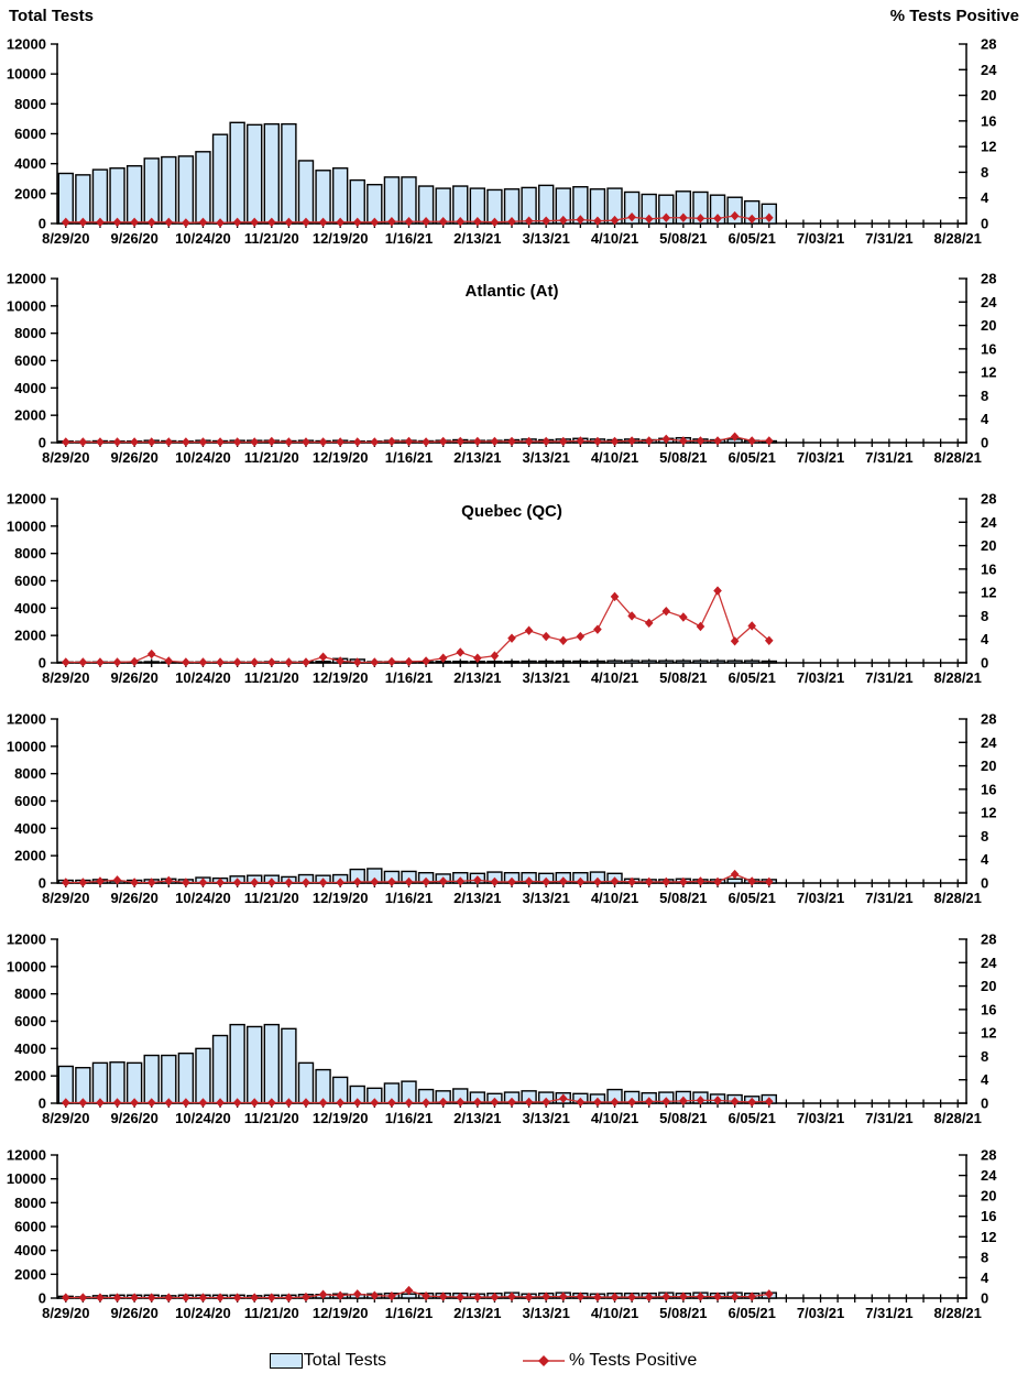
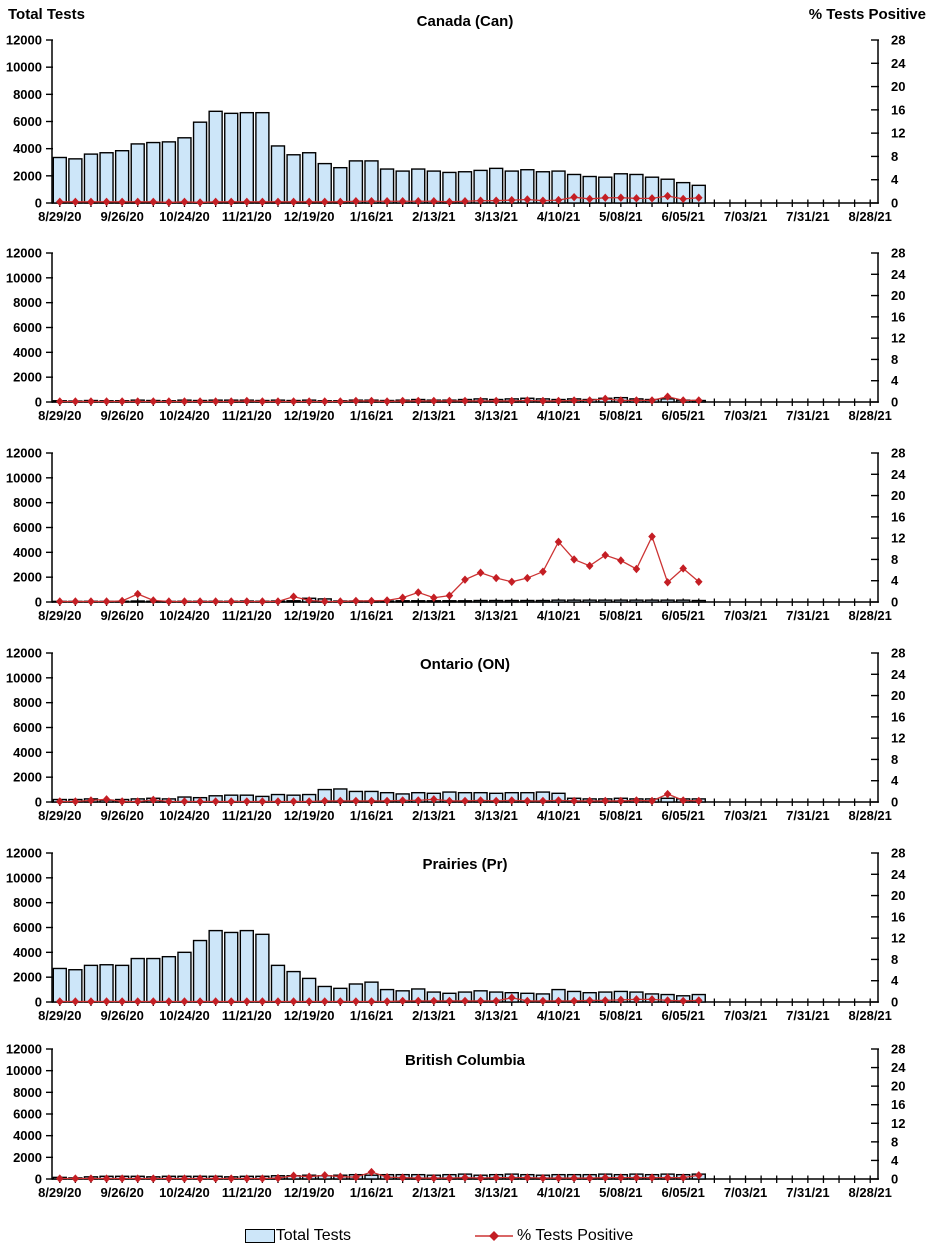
  Total Tests
  % Tests Positive
+ Canada (Can)
  0
  2000
  4000
  6000
  8000
  10000
  12000
  0
  4
  8
  12
  16
  20
  24
  28
  8/29/20
  9/26/20
  10/24/20
  11/21/20
  12/19/20
  1/16/21
  2/13/21
  3/13/21
  4/10/21
  5/08/21
  6/05/21
  7/03/21
  7/31/21
  8/28/21
- Atlantic (At)
  0
  2000
  4000
  6000
  8000
  10000
  12000
  0
  4
  8
  12
  16
  20
  24
  28
  8/29/20
  9/26/20
  10/24/20
  11/21/20
  12/19/20
  1/16/21
  2/13/21
  3/13/21
  4/10/21
  5/08/21
  6/05/21
  7/03/21
  7/31/21
  8/28/21
- Quebec (QC)
  0
  2000
  4000
  6000
  8000
  10000
  12000
  0
  4
  8
  12
  16
  20
  24
  28
  8/29/20
  9/26/20
  10/24/20
  11/21/20
  12/19/20
  1/16/21
  2/13/21
  3/13/21
  4/10/21
  5/08/21
  6/05/21
  7/03/21
  7/31/21
  8/28/21
+ Ontario (ON)
  0
  2000
  4000
  6000
  8000
  10000
  12000
  0
  4
  8
  12
  16
  20
  24
  28
  8/29/20
  9/26/20
  10/24/20
  11/21/20
  12/19/20
  1/16/21
  2/13/21
  3/13/21
  4/10/21
  5/08/21
  6/05/21
  7/03/21
  7/31/21
  8/28/21
+ Prairies (Pr)
  0
  2000
  4000
  6000
  8000
  10000
  12000
  0
  4
  8
  12
  16
  20
  24
  28
  8/29/20
  9/26/20
  10/24/20
  11/21/20
  12/19/20
  1/16/21
  2/13/21
  3/13/21
  4/10/21
  5/08/21
  6/05/21
  7/03/21
  7/31/21
  8/28/21
+ British Columbia
  0
  2000
  4000
  6000
  8000
  10000
  12000
  0
  4
  8
  12
  16
  20
  24
  28
  8/29/20
  9/26/20
  10/24/20
  11/21/20
  12/19/20
  1/16/21
  2/13/21
  3/13/21
  4/10/21
  5/08/21
  6/05/21
  7/03/21
  7/31/21
  8/28/21
  Total Tests
  % Tests Positive
